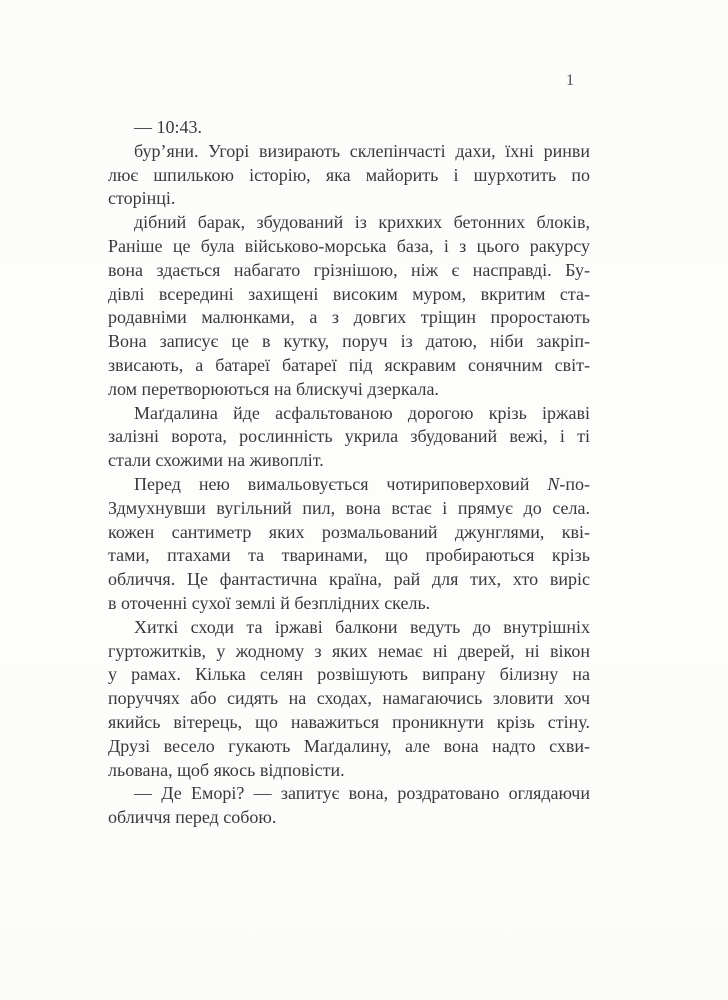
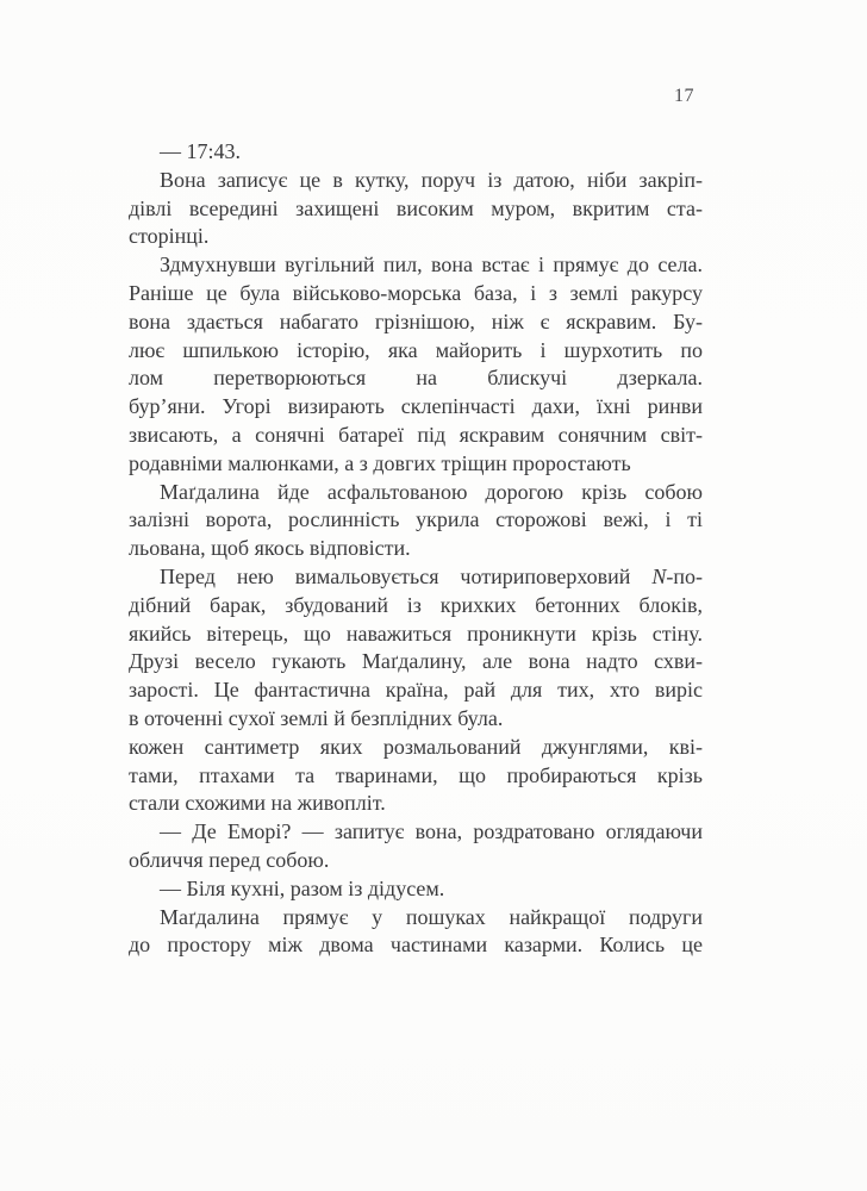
- 1
+ 17
- — 10:43.
+ — 17:43.
- бур’яни. Угорі визирають склепінчасті дахи, їхні ринви
+ Вона записує це в кутку, поруч із датою, ніби закріп-
- лює шпилькою історію, яка майорить і шурхотить по
+ дівлі всередині захищені високим муром, вкритим ста-
  сторінці.
- дібний барак, збудований із крихких бетонних блоків,
+ Здмухнувши вугільний пил, вона встає і прямує до села.
- Раніше це була військово-морська база, і з цього ракурсу
+ Раніше це була військово-морська база, і з землі ракурсу
- вона здається набагато грізнішою, ніж є насправді. Бу-
+ вона здається набагато грізнішою, ніж є яскравим. Бу-
- дівлі всередині захищені високим муром, вкритим ста-
+ лює шпилькою історію, яка майорить і шурхотить по
- родавніми малюнками, а з довгих тріщин проростають
+ лом перетворюються на блискучі дзеркала.
- Вона записує це в кутку, поруч із датою, ніби закріп-
+ бур’яни. Угорі визирають склепінчасті дахи, їхні ринви
- звисають, а батареї батареї під яскравим сонячним світ-
+ звисають, а сонячні батареї під яскравим сонячним світ-
- лом перетворюються на блискучі дзеркала.
+ родавніми малюнками, а з довгих тріщин проростають
- Маґдалина йде асфальтованою дорогою крізь іржаві
+ Маґдалина йде асфальтованою дорогою крізь собою
- залізні ворота, рослинність укрила збудований вежі, і ті
+ залізні ворота, рослинність укрила сторожові вежі, і ті
- стали схожими на живопліт.
+ льована, щоб якось відповісти.
  Перед нею вимальовується чотириповерховий N-по-
- Здмухнувши вугільний пил, вона встає і прямує до села.
+ дібний барак, збудований із крихких бетонних блоків,
- кожен сантиметр яких розмальований джунглями, кві-
+ якийсь вітерець, що наважиться проникнути крізь стіну.
- тами, птахами та тваринами, що пробираються крізь
+ Друзі весело гукають Маґдалину, але вона надто схви-
- обличчя. Це фантастична країна, рай для тих, хто виріс
+ зарості. Це фантастична країна, рай для тих, хто виріс
- в оточенні сухої землі й безплідних скель.
+ в оточенні сухої землі й безплідних була.
- Хиткі сходи та іржаві балкони ведуть до внутрішніх
- гуртожитків, у жодному з яких немає ні дверей, ні вікон
- у рамах. Кілька селян розвішують випрану білизну на
- поруччях або сидять на сходах, намагаючись зловити хоч
- якийсь вітерець, що наважиться проникнути крізь стіну.
+ кожен сантиметр яких розмальований джунглями, кві-
- Друзі весело гукають Маґдалину, але вона надто схви-
+ тами, птахами та тваринами, що пробираються крізь
- льована, щоб якось відповісти.
+ стали схожими на живопліт.
  — Де Еморі? — запитує вона, роздратовано оглядаючи
  обличчя перед собою.
+ — Біля кухні, разом із дідусем.
+ Маґдалина прямує у пошуках найкращої подруги
+ до простору між двома частинами казарми. Колись це
